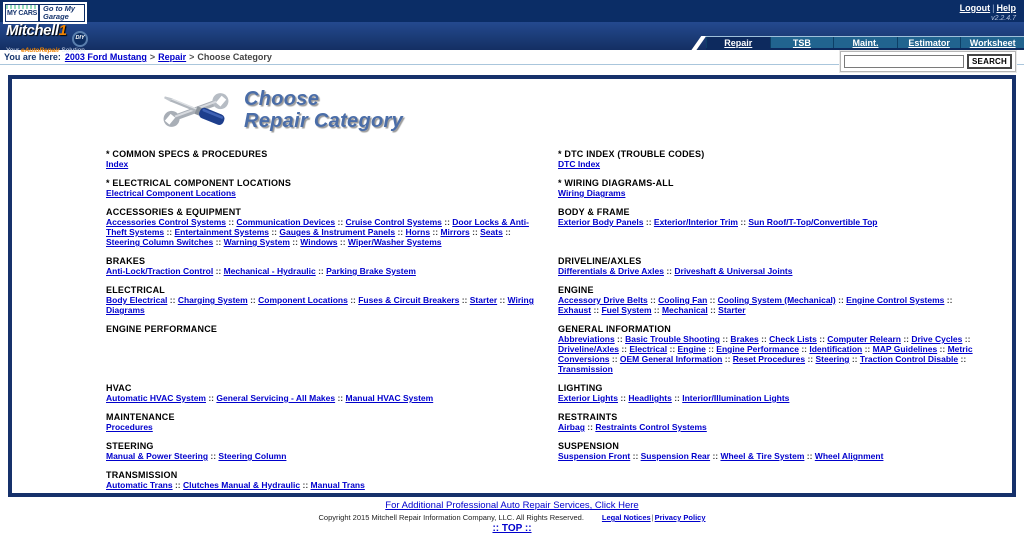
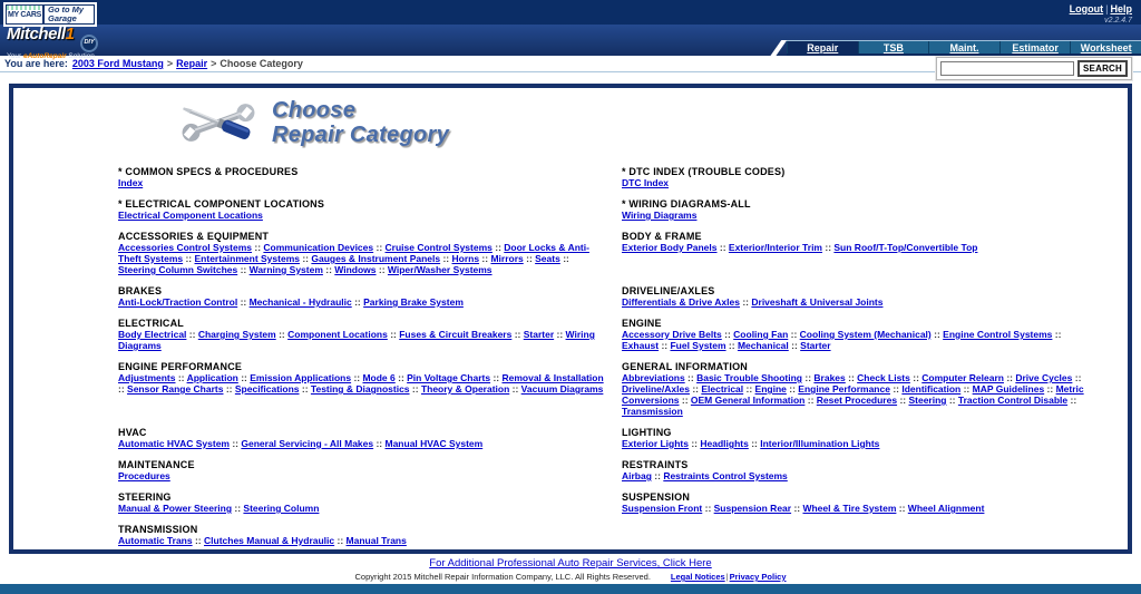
  Go to My Garage
  Logout | Help
  Mitchell1
  Repair
  TSB
  Maint.
  Estimator
  Worksheet
  You are here:
  2003 Ford Mustang > Repair > Choose Category
  SEARCH
  Choose
  Repair Category
  * COMMON SPECS & PROCEDURES
  Index
  * DTC INDEX (TROUBLE CODES)
  DTC Index
  * ELECTRICAL COMPONENT LOCATIONS
  Electrical Component Locations
  * WIRING DIAGRAMS-ALL
  Wiring Diagrams
  ACCESSORIES & EQUIPMENT
  Accessories Control Systems :: Communication Devices :: Cruise Control Systems :: Door Locks & Anti-Theft Systems :: Entertainment Systems :: Gauges & Instrument Panels :: Horns :: Mirrors :: Seats :: Steering Column Switches :: Warning System :: Windows :: Wiper/Washer Systems
  BODY & FRAME
  Exterior Body Panels :: Exterior/Interior Trim :: Sun Roof/T-Top/Convertible Top
  BRAKES
  Anti-Lock/Traction Control :: Mechanical - Hydraulic :: Parking Brake System
  DRIVELINE/AXLES
  Differentials & Drive Axles :: Driveshaft & Universal Joints
  ELECTRICAL
  Body Electrical :: Charging System :: Component Locations :: Fuses & Circuit Breakers :: Starter :: Wiring Diagrams
  ENGINE
  Accessory Drive Belts :: Cooling Fan :: Cooling System (Mechanical) :: Engine Control Systems :: Exhaust :: Fuel System :: Mechanical :: Starter
  ENGINE PERFORMANCE
+ Adjustments :: Application :: Emission Applications :: Mode 6 :: Pin Voltage Charts :: Removal & Installation :: Sensor Range Charts :: Specifications :: Testing & Diagnostics :: Theory & Operation :: Vacuum Diagrams
  GENERAL INFORMATION
  Abbreviations :: Basic Trouble Shooting :: Brakes :: Check Lists :: Computer Relearn :: Drive Cycles :: Driveline/Axles :: Electrical :: Engine :: Engine Performance :: Identification :: MAP Guidelines :: Metric Conversions :: OEM General Information :: Reset Procedures :: Steering :: Traction Control Disable :: Transmission
  HVAC
  Automatic HVAC System :: General Servicing - All Makes :: Manual HVAC System
  LIGHTING
  Exterior Lights :: Headlights :: Interior/Illumination Lights
  MAINTENANCE
  Procedures
  RESTRAINTS
  Airbag :: Restraints Control Systems
  STEERING
  Manual & Power Steering :: Steering Column
  SUSPENSION
  Suspension Front :: Suspension Rear :: Wheel & Tire System :: Wheel Alignment
  TRANSMISSION
  Automatic Trans :: Clutches Manual & Hydraulic :: Manual Trans
  For Additional Professional Auto Repair Services, Click Here
  Copyright 2015 Mitchell Repair Information Company, LLC. All Rights Reserved. Legal Notices|Privacy Policy
- :: TOP ::
